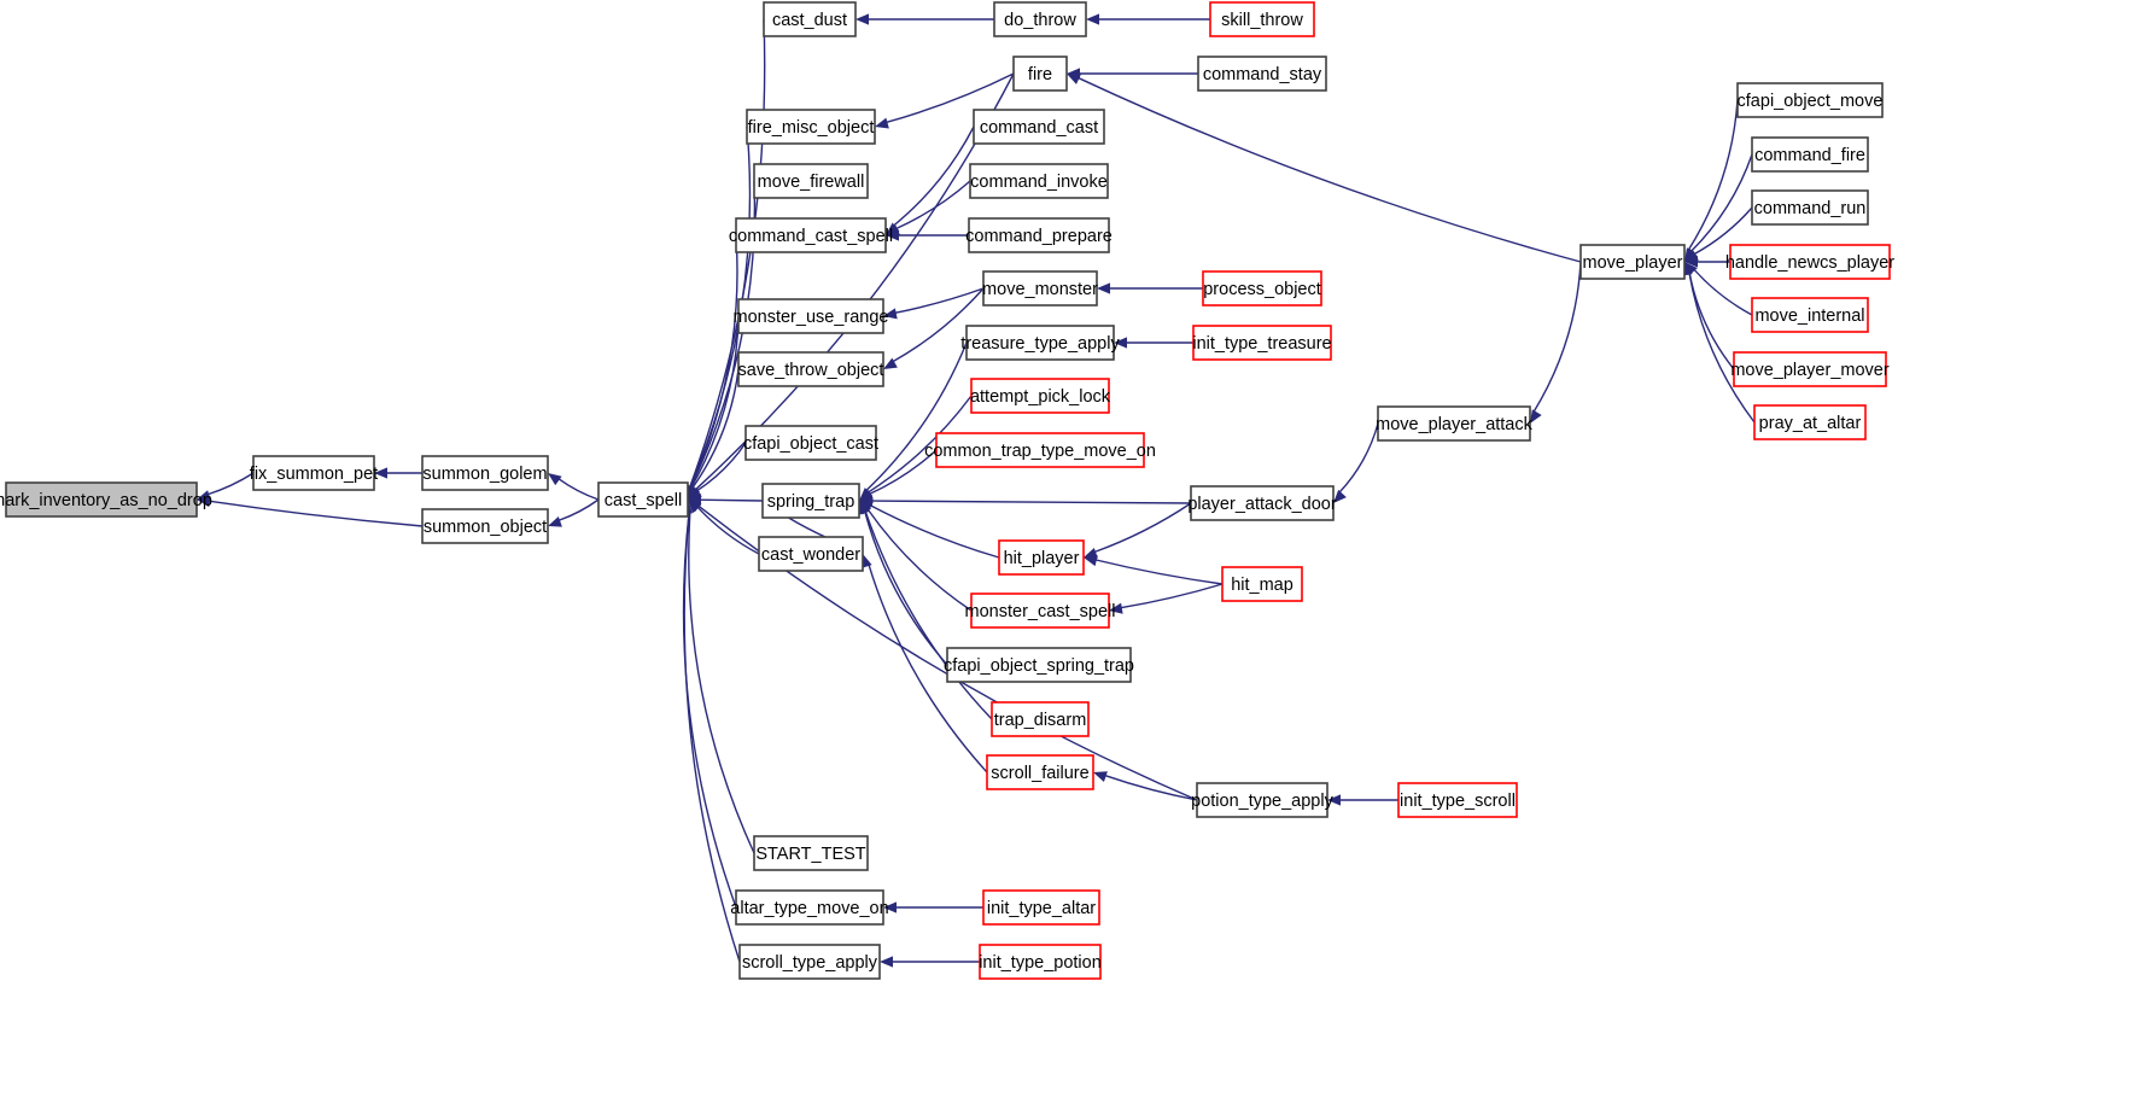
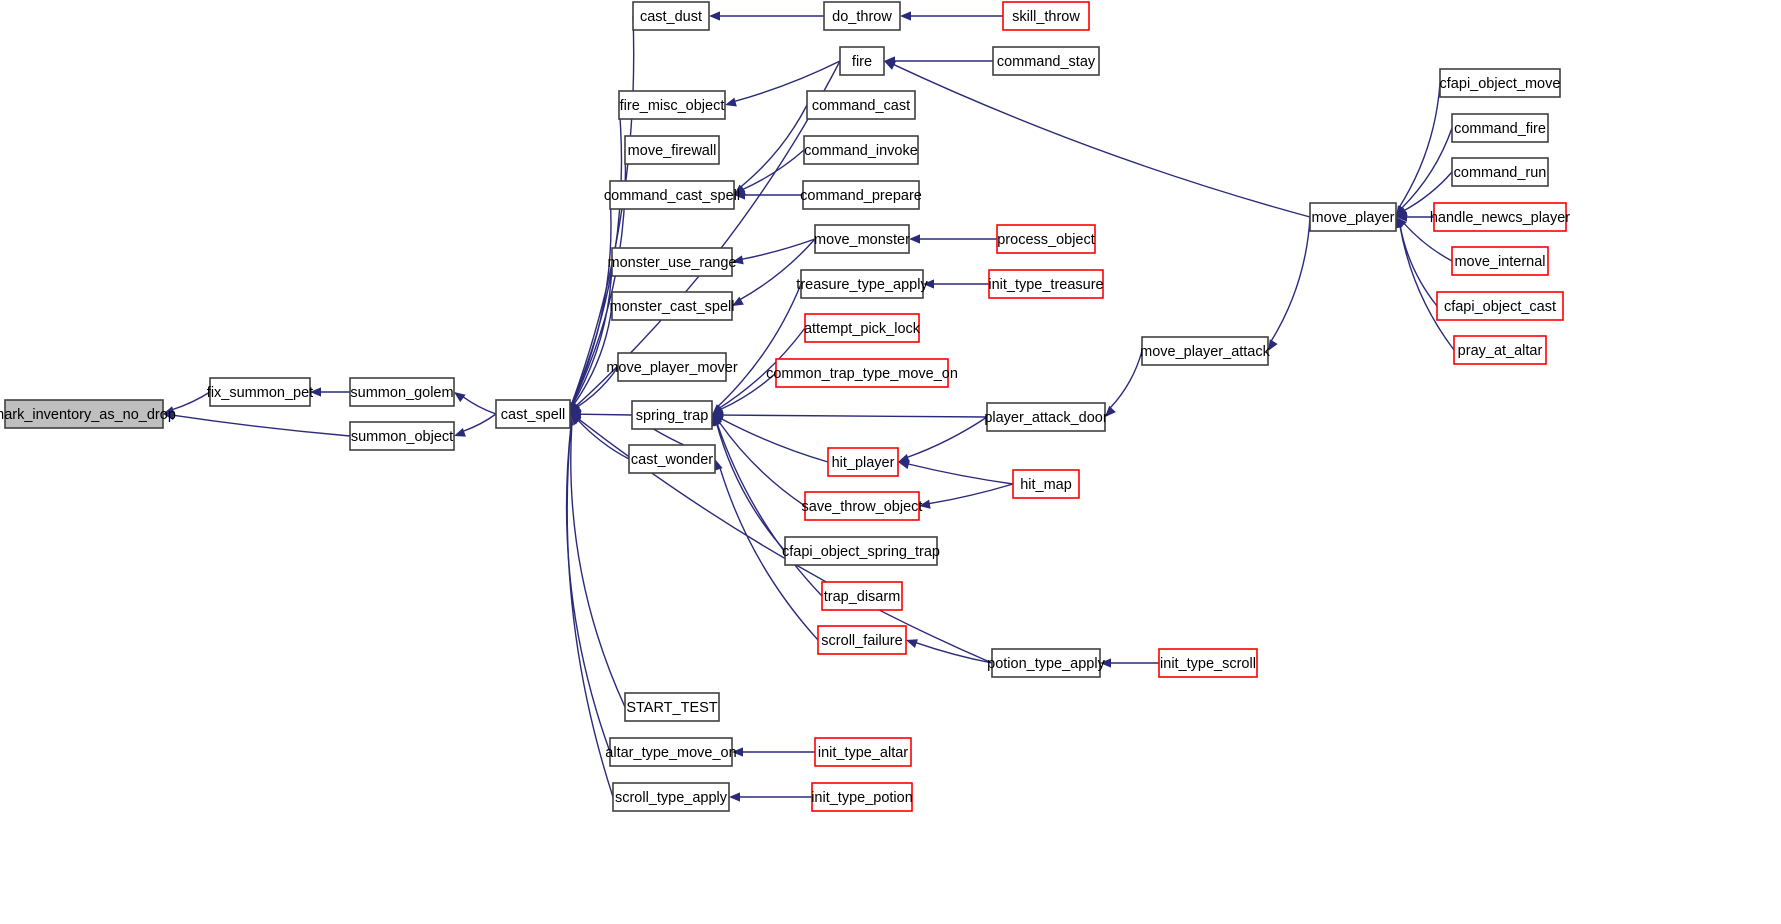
  ark_inventory_as_no_drop
  fix_summon_pet
  summon_golem
  summon_object
  cast_spell
  cast_dust
  do_throw
  skill_throw
  fire
  command_stay
  fire_misc_object
  command_cast
  move_firewall
  command_invoke
  command_cast_spell
  command_prepare
  cfapi_object_move
  command_fire
  command_run
  move_player
  handle_newcs_player
  move_internal
- move_player_mover
+ cfapi_object_cast
  pray_at_altar
  monster_use_range
  move_monster
  process_object
  treasure_type_apply
  init_type_treasure
- save_throw_object
+ monster_cast_spell
  attempt_pick_lock
- cfapi_object_cast
+ move_player_mover
  common_trap_type_move_on
  spring_trap
  player_attack_door
  move_player_attack
  cast_wonder
  hit_player
  hit_map
- monster_cast_spell
+ save_throw_object
  cfapi_object_spring_trap
  trap_disarm
  scroll_failure
  potion_type_apply
  init_type_scroll
  START_TEST
  altar_type_move_on
  init_type_altar
  scroll_type_apply
  init_type_potion
